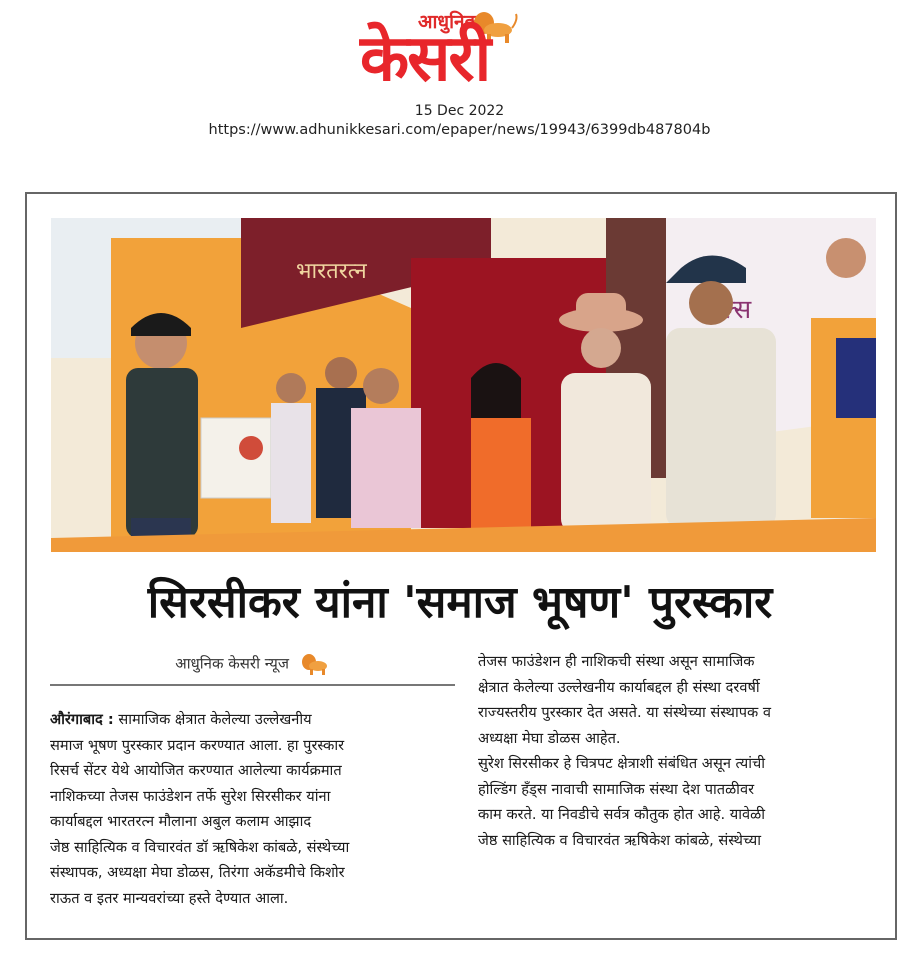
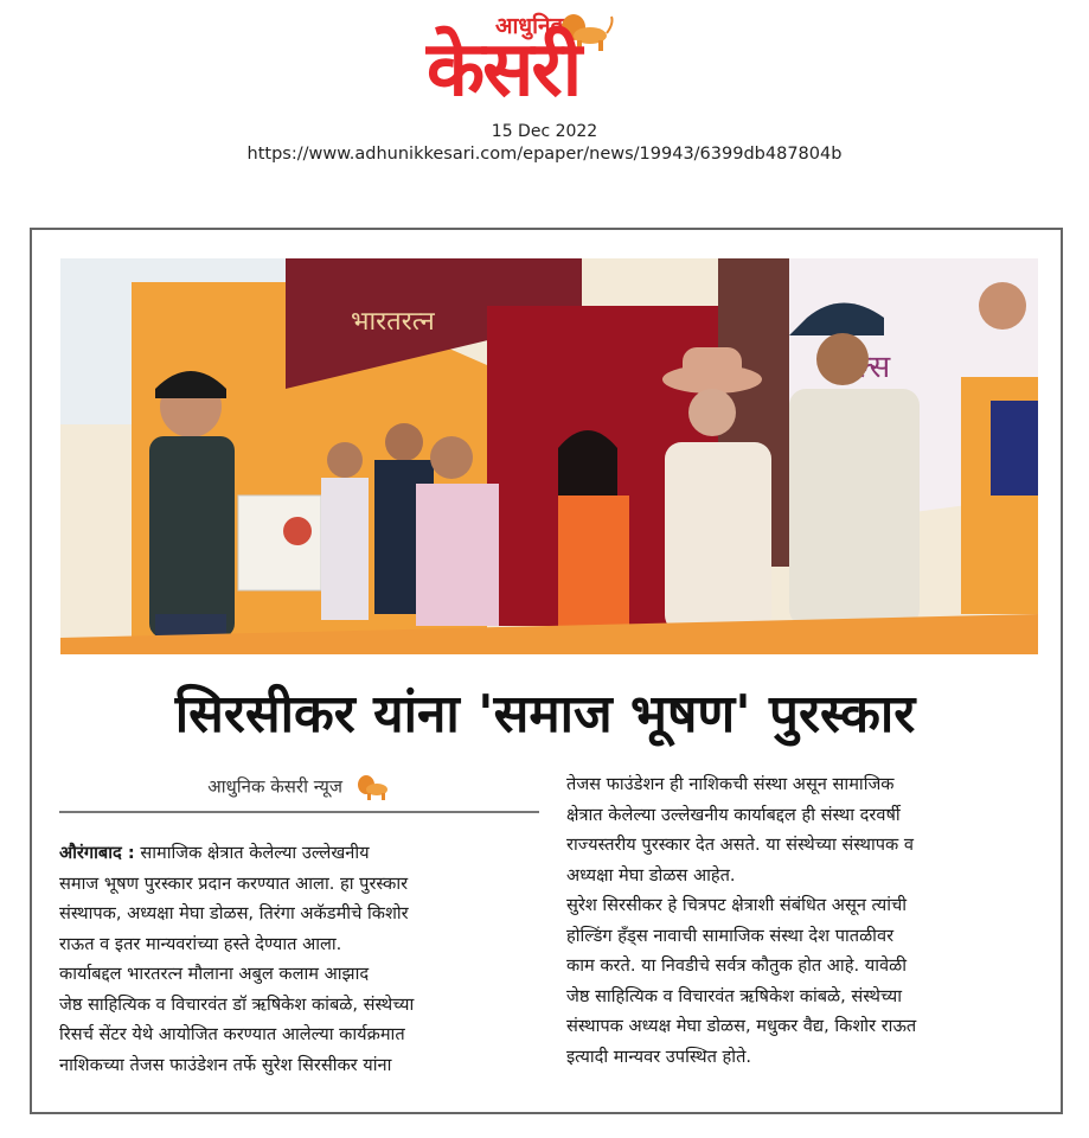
  आधुनिक
  केसरी
  15 Dec 2022
  https://www.adhunikkesari.com/epaper/news/19943/6399db487804b
  भारतरत्न
  सिरसीकर यांना 'समाज भूषण' पुरस्कार
  आधुनिक केसरी न्यूज
  औरंगाबाद : सामाजिक क्षेत्रात केलेल्या उल्लेखनीय
  समाज भूषण पुरस्कार प्रदान करण्यात आला. हा पुरस्कार
- रिसर्च सेंटर येथे आयोजित करण्यात आलेल्या कार्यक्रमात
+ संस्थापक, अध्यक्षा मेघा डोळस, तिरंगा अकॅडमीचे किशोर
- नाशिकच्या तेजस फाउंडेशन तर्फे सुरेश सिरसीकर यांना
+ राऊत व इतर मान्यवरांच्या हस्ते देण्यात आला.
  कार्याबद्दल भारतरत्न मौलाना अबुल कलाम आझाद
  जेष्ठ साहित्यिक व विचारवंत डॉ ऋषिकेश कांबळे, संस्थेच्या
- संस्थापक, अध्यक्षा मेघा डोळस, तिरंगा अकॅडमीचे किशोर
+ रिसर्च सेंटर येथे आयोजित करण्यात आलेल्या कार्यक्रमात
- राऊत व इतर मान्यवरांच्या हस्ते देण्यात आला.
+ नाशिकच्या तेजस फाउंडेशन तर्फे सुरेश सिरसीकर यांना
  तेजस फाउंडेशन ही नाशिकची संस्था असून सामाजिक
  क्षेत्रात केलेल्या उल्लेखनीय कार्याबद्दल ही संस्था दरवर्षी
  राज्यस्तरीय पुरस्कार देत असते. या संस्थेच्या संस्थापक व
  अध्यक्षा मेघा डोळस आहेत.
  सुरेश सिरसीकर हे चित्रपट क्षेत्राशी संबंधित असून त्यांची
  होल्डिंग हँड्स नावाची सामाजिक संस्था देश पातळीवर
  काम करते. या निवडीचे सर्वत्र कौतुक होत आहे. यावेळी
  जेष्ठ साहित्यिक व विचारवंत ऋषिकेश कांबळे, संस्थेच्या
+ संस्थापक अध्यक्ष मेघा डोळस, मधुकर वैद्य, किशोर राऊत
+ इत्यादी मान्यवर उपस्थित होते.
